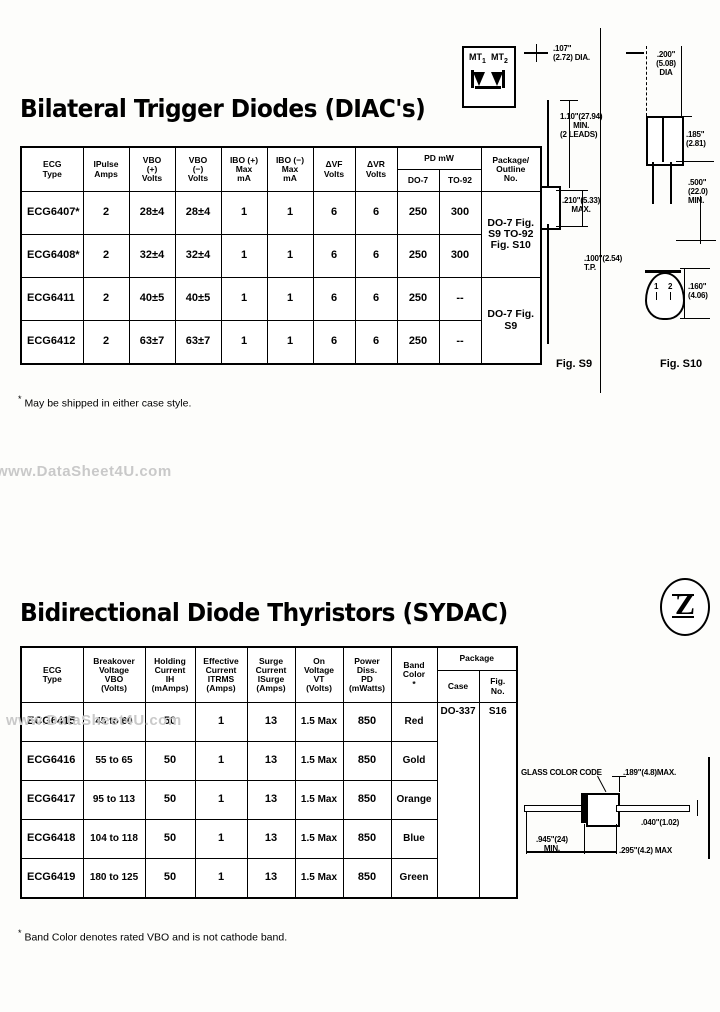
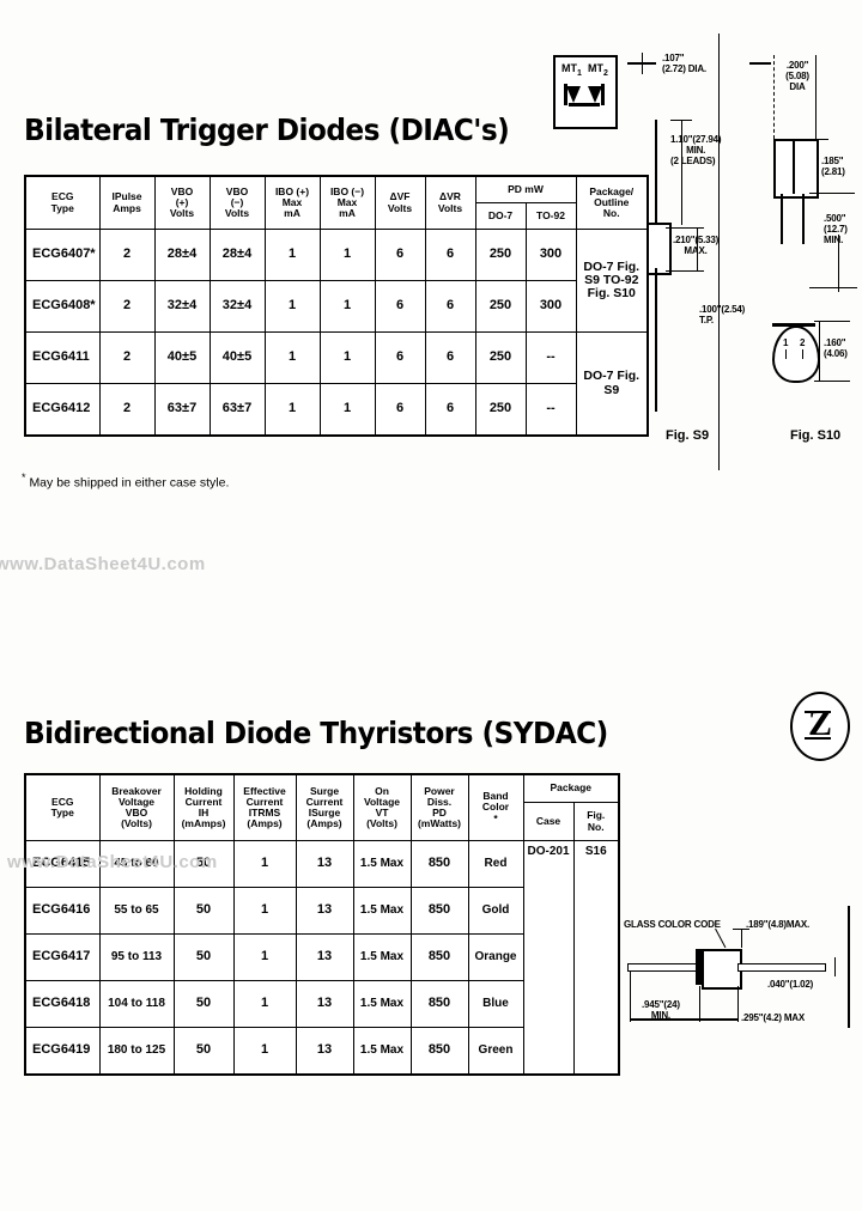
  Bilateral Trigger Diodes (DIAC's)
  ECG Type	IPulse Amps	VBO (+) Volts	VBO (−) Volts	IBO (+) Max mA	IBO (−) Max mA	ΔVF Volts	ΔVR Volts	PD mW	Package/ Outline No.
  DO-7	TO-92
  ECG6407*	2	28±4	28±4	1	1	6	6	250	300	DO-7 Fig. S9 TO-92 Fig. S10
  ECG6408*	2	32±4	32±4	1	1	6	6	250	300
  ECG6411	2	40±5	40±5	1	1	6	6	250	--	DO-7 Fig. S9
  ECG6412	2	63±7	63±7	1	1	6	6	250	--
  * May be shipped in either case style.
  .107"
  (2.72) DIA.
  1.10"(27.94)
  MIN.
  (2 LEADS)
  .210"5.33)
  MAX.
  .100"(2.54)
  T.P.
  Fig. S9
  .200"
  (5.08)
  DIA
  .185"
  (2.81)
  .500"
- (22.0)
+ (12.7)
  MI.
  1
  2
  .160"
  (4.06)
  Fig. S10
  www.DataSheet4U.com
  Bidirectional Diode Thyristors (SYDAC)
  Z
  ECG Type	Breakover Voltage VBO (Volts)	Holding Current IH (mAmps)	Effective Current ITRMS (Amps)	Surge Current ISurge (Amps)	On Voltage VT (Volts)	Power Diss. PD (mWatts)	Band Color *	Package
  Case	Fig. No.
- ECG6415	45 to 60	50	1	13	1.5 Max	850	Red	DO-337	S16
+ ECG6415	45 to 60	50	1	13	1.5 Max	850	Red	DO-201	S16
  ECG6416	55 to 65	50	1	13	1.5 Max	850	Gold
  ECG6417	95 to 113	50	1	13	1.5 Max	850	Orange
  ECG6418	104 to 118	50	1	13	1.5 Max	850	Blue
  ECG6419	180 to 125	50	1	13	1.5 Max	850	Green
- * Band Color denotes rated VBO and is not cathode band.
  www.DataSheet4U.com
  GLASS COLOR CODE
  .189"(4.8)MAX.
  .040"(1.02)
  .945"(24)
  MIN.
  .295"(4.2) MAX
